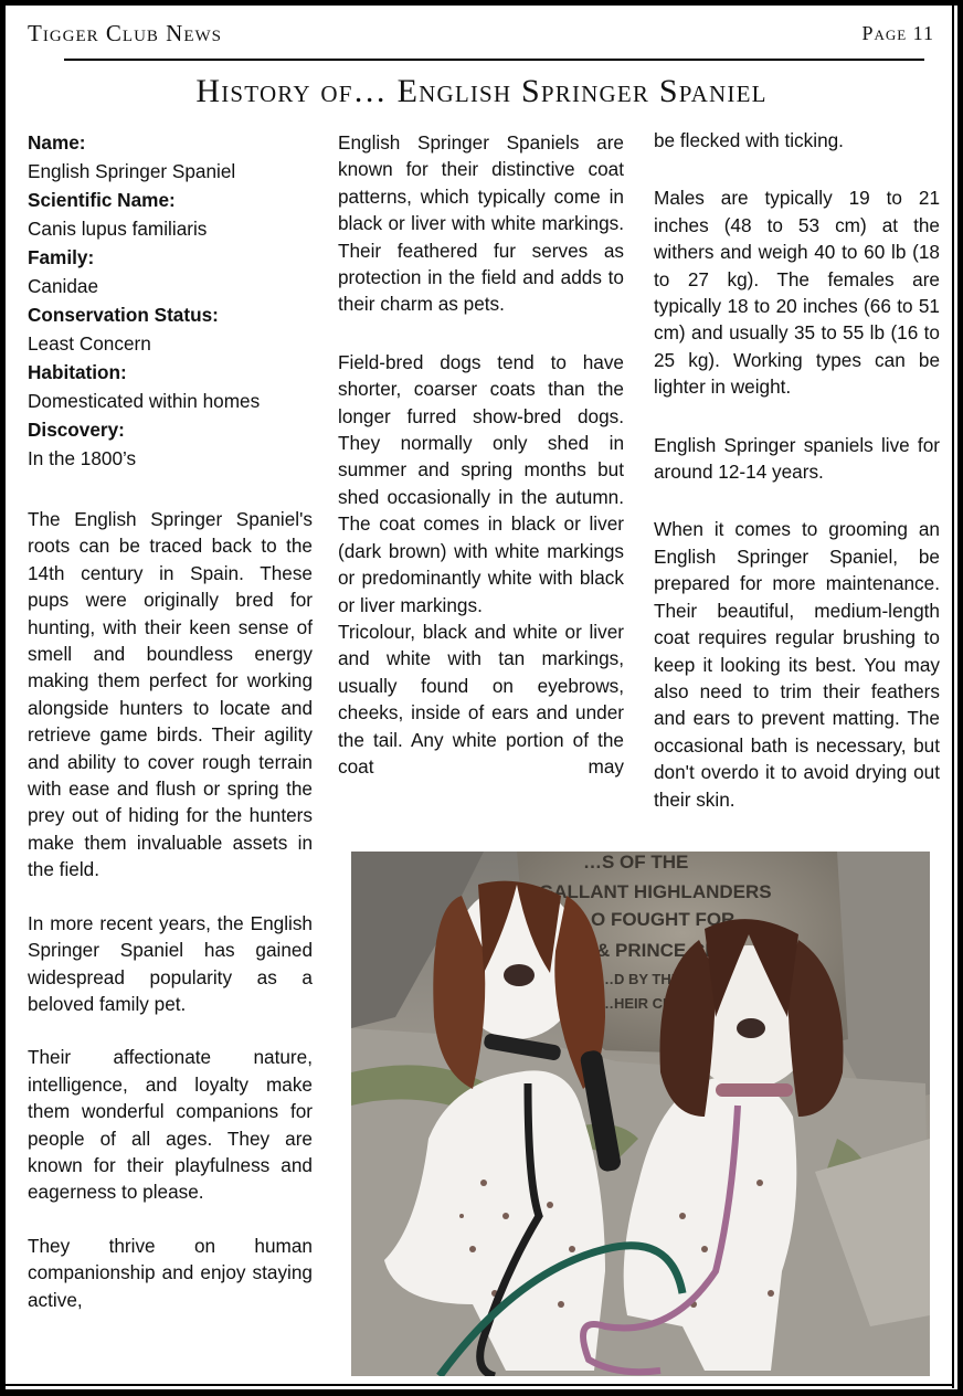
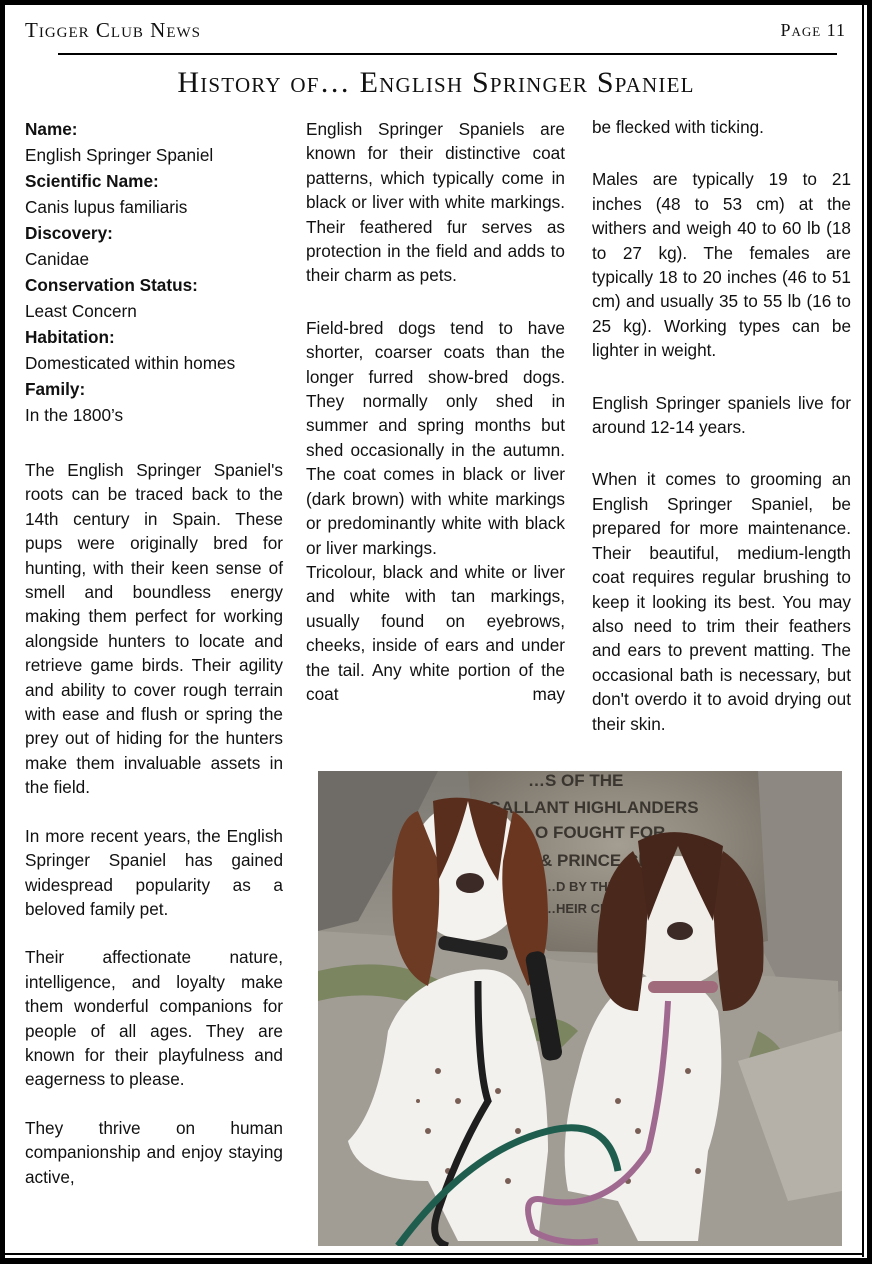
  Tigger Club News
  Page 11
  History of… English Springer Spaniel
  Name:
  English Springer Spaniel
  Scientific Name:
  Canis lupus familiaris
- Family:
+ Discovery:
  Canidae
  Conservation Status:
  Least Concern
  Habitation:
  Domesticated within homes
- Discovery:
+ Family:
  In the 1800’s
  The English Springer Spaniel's roots can be traced back to the 14th century in Spain. These pups were originally bred for hunting, with their keen sense of smell and boundless energy making them perfect for working alongside hunters to locate and retrieve game birds. Their agility and ability to cover rough terrain with ease and flush or spring the prey out of hiding for the hunters make them invaluable assets in the field.
  In more recent years, the English Springer Spaniel has gained widespread popularity as a beloved family pet.
  Their affectionate nature, intelligence, and loyalty make them wonderful companions for people of all ages. They are known for their playfulness and eagerness to please.
  They thrive on human companionship and enjoy staying active,
  English Springer Spaniels are known for their distinctive coat patterns, which typically come in black or liver with white markings. Their feathered fur serves as protection in the field and adds to their charm as pets.
  Field-bred dogs tend to have shorter, coarser coats than the longer furred show-bred dogs. They normally only shed in summer and spring months but shed occasionally in the autumn. The coat comes in black or liver (dark brown) with white markings or predominantly white with black or liver markings.
  Tricolour, black and white or liver and white with tan markings, usually found on eyebrows, cheeks, inside of ears and under the tail. Any white portion of the coat may
  be flecked with ticking.
- Males are typically 19 to 21 inches (48 to 53 cm) at the withers and weigh 40 to 60 lb (18 to 27 kg). The females are typically 18 to 20 inches (66 to 51 cm) and usually 35 to 55 lb (16 to 25 kg). Working types can be lighter in weight.
+ Males are typically 19 to 21 inches (48 to 53 cm) at the withers and weigh 40 to 60 lb (18 to 27 kg). The females are typically 18 to 20 inches (46 to 51 cm) and usually 35 to 55 lb (16 to 25 kg). Working types can be lighter in weight.
  English Springer spaniels live for around 12-14 years.
  When it comes to grooming an English Springer Spaniel, be prepared for more maintenance. Their beautiful, medium-length coat requires regular brushing to keep it looking its best. You may also need to trim their feathers and ears to prevent matting. The occasional bath is necessary, but don't overdo it to avoid drying out their skin.
  …S OF THE
  ALLANT HIGHLANDERS
  O FOUGHT FOR
  …D BY TH
